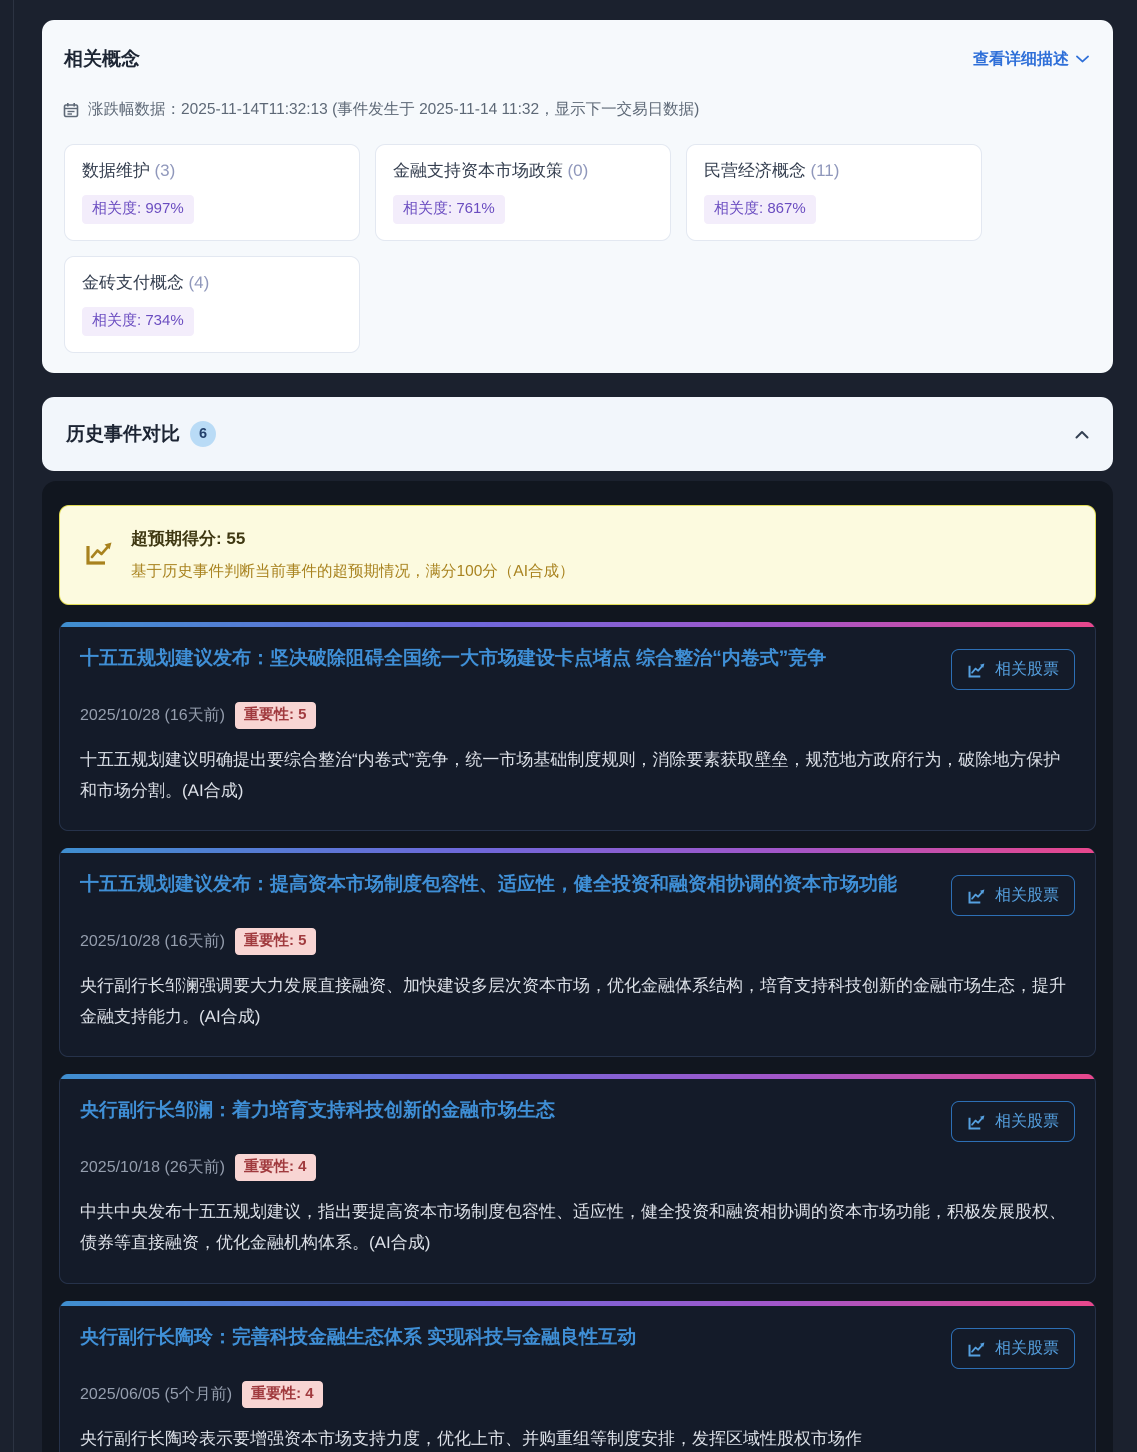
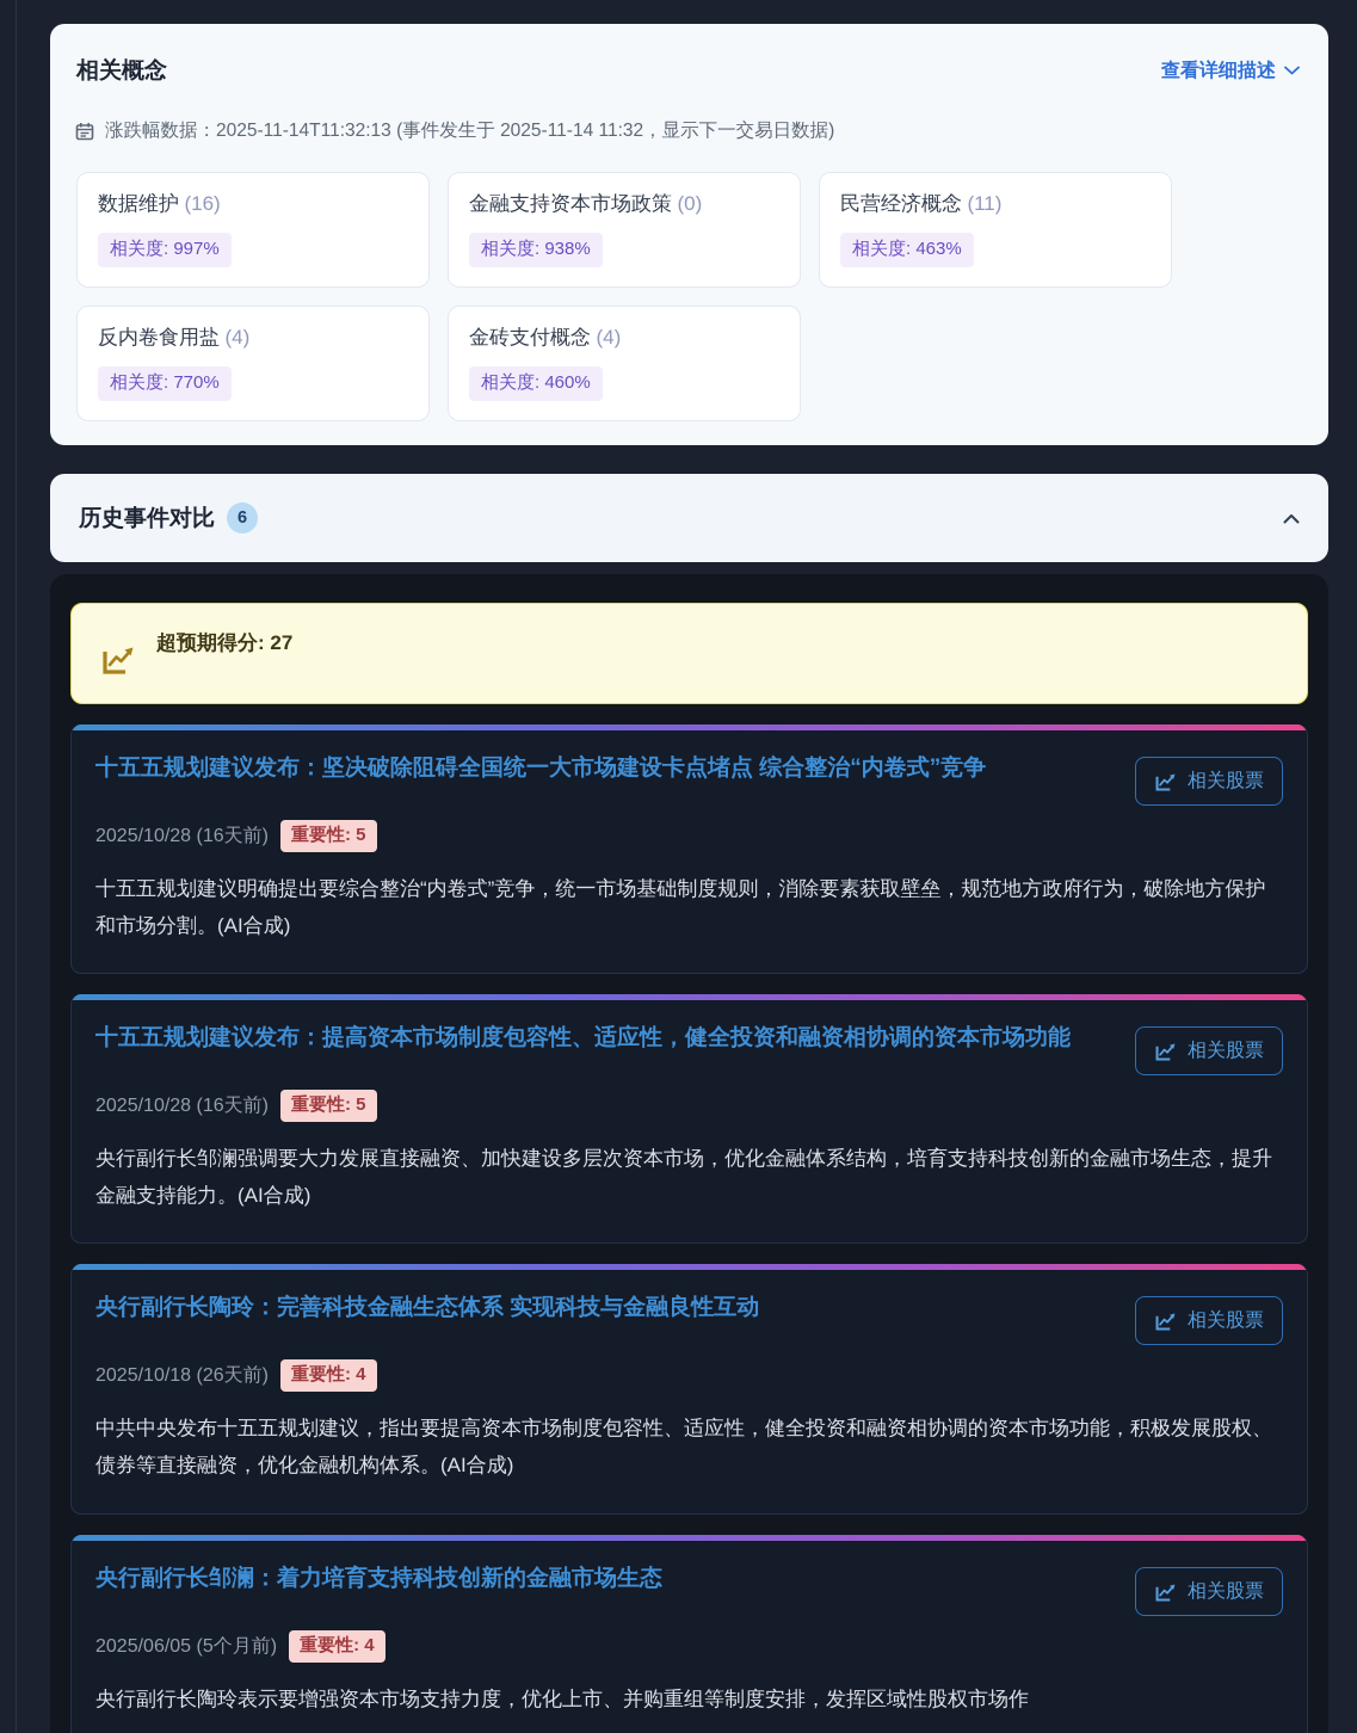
  相关概念
  查看详细描述
  涨跌幅数据：2025-11-14T11:32:13 (事件发生于 2025-11-14 11:32，显示下一交易日数据)
- 数据维护 (3)
+ 数据维护 (16)
  相关度: 997%
  金融支持资本市场政策 (0)
- 相关度: 761%
+ 相关度: 938%
  民营经济概念 (11)
- 相关度: 867%
+ 相关度: 463%
+ 反内卷食用盐 (4)
+ 相关度: 770%
  金砖支付概念 (4)
- 相关度: 734%
+ 相关度: 460%
  历史事件对比
  6
- 超预期得分: 55
+ 超预期得分: 27
- 基于历史事件判断当前事件的超预期情况，满分100分（AI合成）
  十五五规划建议发布：坚决破除阻碍全国统一大市场建设卡点堵点 综合整治“内卷式”竞争
  相关股票
  2025/10/28 (16天前)
  重要性: 5
  十五五规划建议明确提出要综合整治“内卷式”竞争，统一市场基础制度规则，消除要素获取壁垒，规范地方政府行为，破除地方保护和市场分割。(AI合成)
  十五五规划建议发布：提高资本市场制度包容性、适应性，健全投资和融资相协调的资本市场功能
  相关股票
  2025/10/28 (16天前)
  重要性: 5
  央行副行长邹澜强调要大力发展直接融资、加快建设多层次资本市场，优化金融体系结构，培育支持科技创新的金融市场生态，提升金融支持能力。(AI合成)
- 央行副行长邹澜：着力培育支持科技创新的金融市场生态
+ 央行副行长陶玲：完善科技金融生态体系 实现科技与金融良性互动
  相关股票
  2025/10/18 (26天前)
  重要性: 4
  中共中央发布十五五规划建议，指出要提高资本市场制度包容性、适应性，健全投资和融资相协调的资本市场功能，积极发展股权、债券等直接融资，优化金融机构体系。(AI合成)
- 央行副行长陶玲：完善科技金融生态体系 实现科技与金融良性互动
+ 央行副行长邹澜：着力培育支持科技创新的金融市场生态
  相关股票
  2025/06/05 (5个月前)
  重要性: 4
  央行副行长陶玲表示要增强资本市场支持力度，优化上市、并购重组等制度安排，发挥区域性股权市场作
